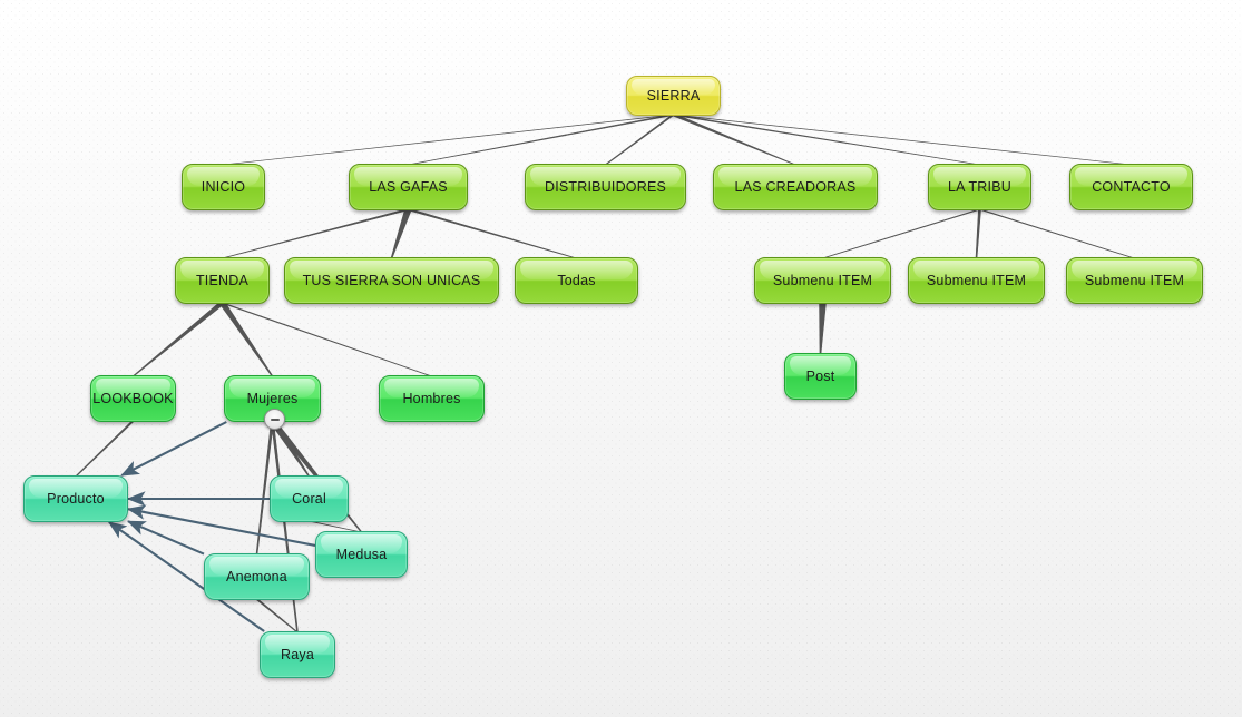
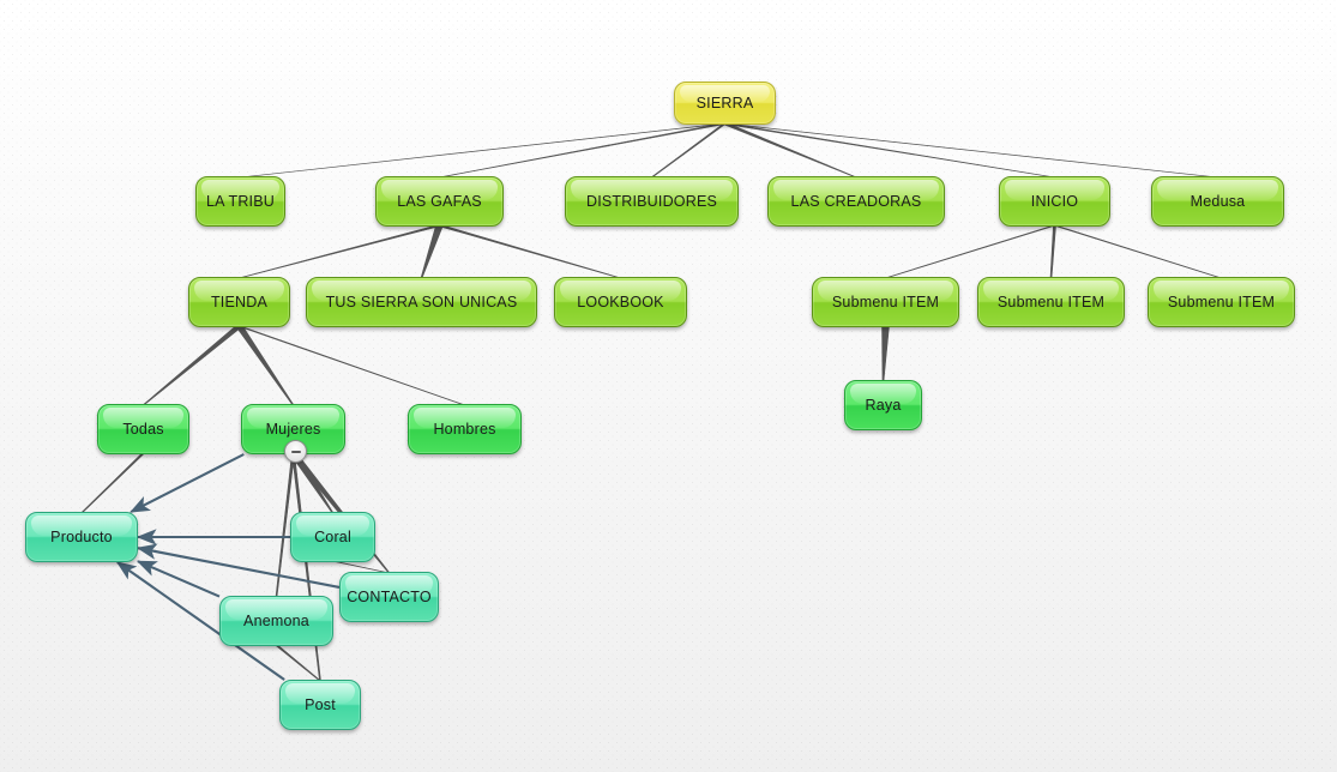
  SIERRA
- INICIO
+ LA TRIBU
  LAS GAFAS
  DISTRIBUIDORES
  LAS CREADORAS
- LA TRIBU
+ INICIO
- CONTACTO
+ Medusa
  TIENDA
  TUS SIERRA SON UNICAS
- Todas
+ LOOKBOOK
  Submenu ITEM
  Submenu ITEM
  Submenu ITEM
- Post
+ Raya
- LOOKBOOK
+ Todas
  Mujeres
  Hombres
  Producto
  Coral
- Medusa
+ CONTACTO
  Anemona
- Raya
+ Post
